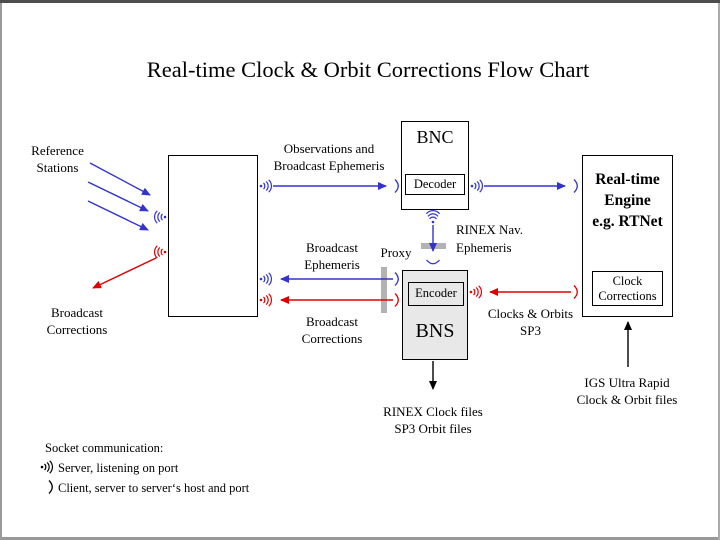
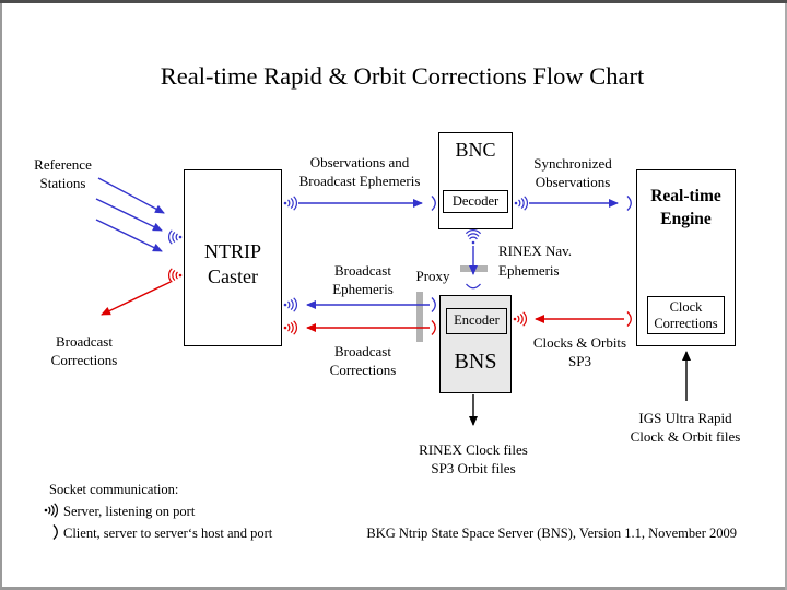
- Real-time Clock & Orbit Corrections Flow Chart
+ Real-time Rapid & Orbit Corrections Flow Chart
+ NTRIP
+ Caster
  BNC
  Decoder
  Encoder
  BNS
  Real-time
  Engine
- e.g. RTNet
  Clock
  Corrections
  Reference
  Stations
  Observations and
  Broadcast Ephemeris
+ Synchronized
+ Observations
  Broadcast
  Ephemeris
  Proxy
  RINEX Nav.
  Ephemeris
  Broadcast
  Corrections
  Broadcast
  Corrections
  Clocks & Orbits
  SP3
  RINEX Clock files
  SP3 Orbit files
  IGS Ultra Rapid
  Clock & Orbit files
  Socket communication:
  Server, listening on port
  Client, server to server‘s host and port
+ BKG Ntrip State Space Server (BNS), Version 1.1, November 2009
